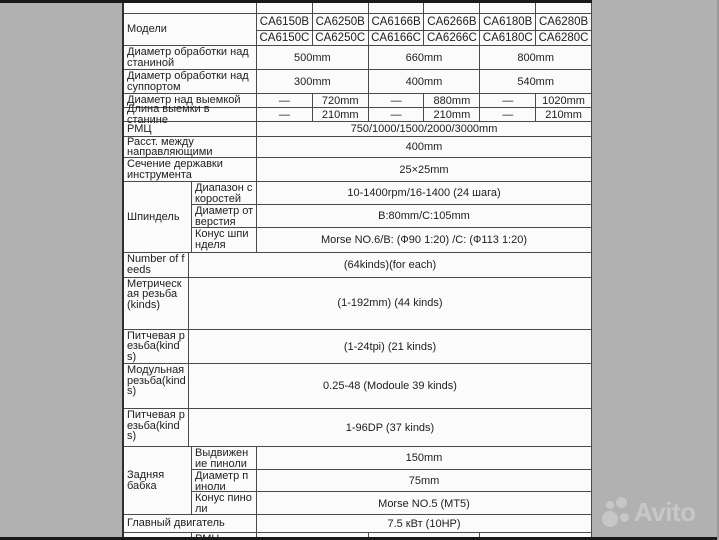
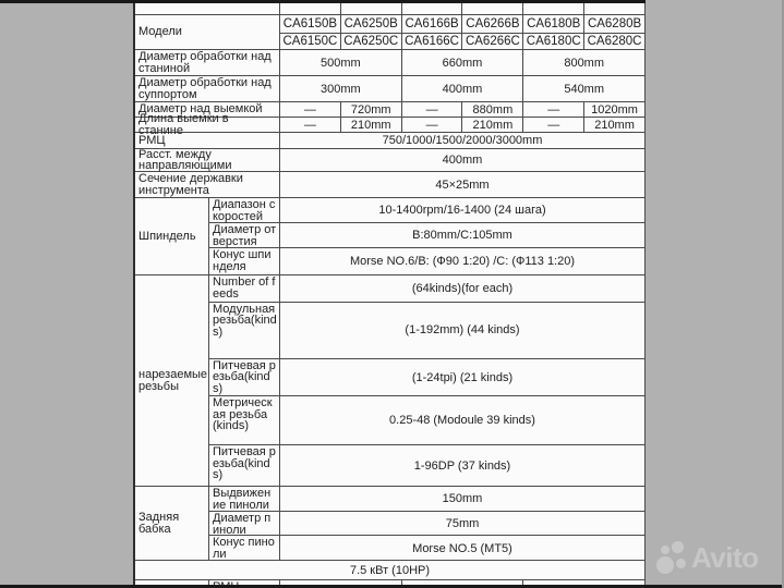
  Модели
  CA6150B
  CA6250B
  CA6166B
  CA6266B
  CA6180B
  CA6280B
  CA6150C
  CA6250C
  CA6166C
  CA6266C
  CA6180C
  CA6280C
  Диаметр обработки над станиной
  500mm
  660mm
  800mm
  Диаметр обработки над суппортом
  300mm
  400mm
  540mm
  Диаметр над выемкой
  —
  720mm
  —
  880mm
  —
  1020mm
  Длина выемки в станине
  —
  210mm
  —
  210mm
  —
  210mm
  РМЦ
  750/1000/1500/2000/3000mm
  Расст. между направляющими
  400mm
  Сечение державки инструмента
- 25×25mm
+ 45×25mm
  Шпиндель
  Диапазон скоростей
  10-1400rpm/16-1400 (24 шага)
  Диаметр отверстия
  B:80mm/C:105mm
  Конус шпинделя
  Morse NO.6/B: (Ф90 1:20) /C: (Ф113 1:20)
+ нарезаемые резьбы
  Number of feeds
  (64kinds)(for each)
- Метрическая резьба (kinds)
+ Модульная резьба(kinds)
  (1-192mm) (44 kinds)
  Питчевая резьба(kinds)
  (1-24tpi) (21 kinds)
- Модульная резьба(kinds)
+ Метрическая резьба (kinds)
  0.25-48 (Modoule 39 kinds)
  Питчевая резьба(kinds)
  1-96DP (37 kinds)
  Задняя бабка
  Выдвижение пиноли
  150mm
  Диаметр пиноли
  75mm
  Конус пиноли
  Morse NO.5 (MT5)
- Главный двигатель
  7.5 кВт (10HP)
